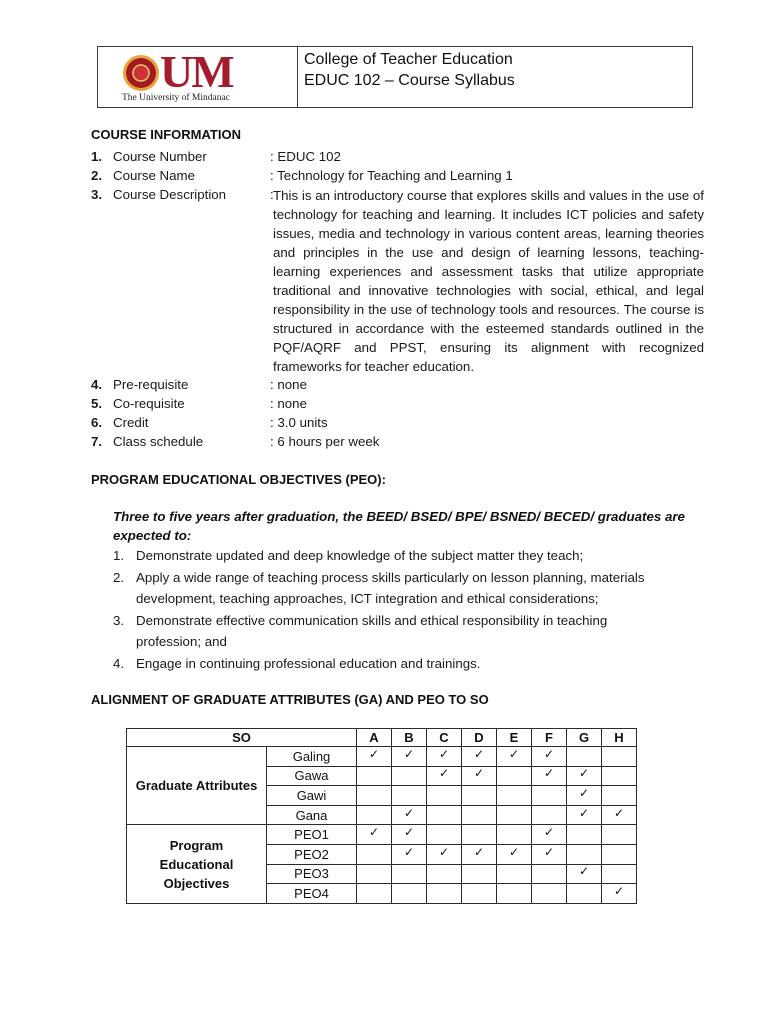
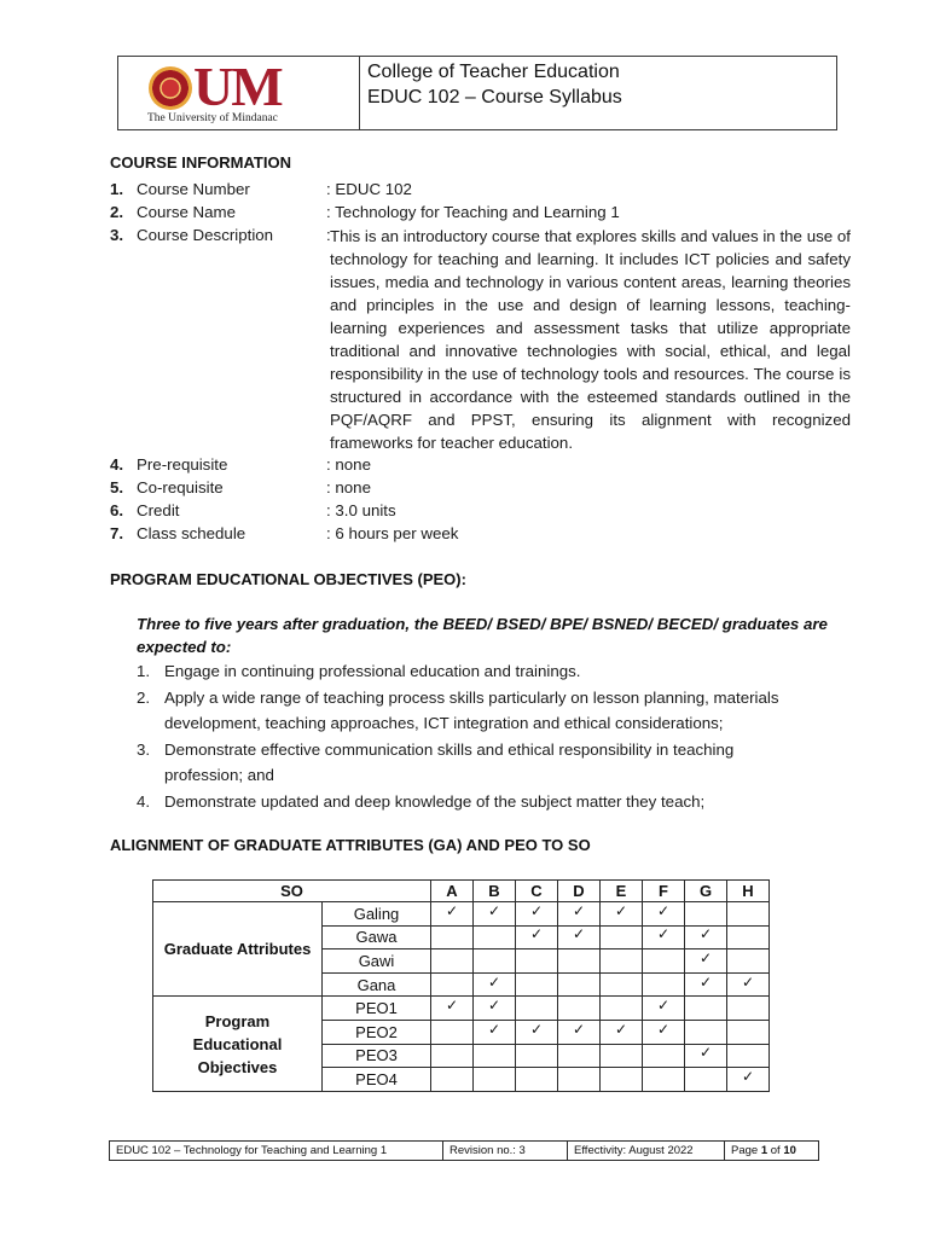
  UM
  The University of Mindanac
  College of Teacher Education
  EDUC 102 – Course Syllabus
  COURSE INFORMATION
  1.
  Course Number
  : EDUC 102
  2.
  Course Name
  : Technology for Teaching and Learning 1
  3.
  Course Description
  :
  This is an introductory course that explores skills and values in the use of technology for teaching and learning. It includes ICT policies and safety issues, media and technology in various content areas, learning theories and principles in the use and design of learning lessons, teaching-learning experiences and assessment tasks that utilize appropriate traditional and innovative technologies with social, ethical, and legal responsibility in the use of technology tools and resources. The course is structured in accordance with the esteemed standards outlined in the PQF/AQRF and PPST, ensuring its alignment with recognized frameworks for teacher education.
  4.
  Pre-requisite
  : none
  5.
  Co-requisite
  : none
  6.
  Credit
  : 3.0 units
  7.
  Class schedule
  : 6 hours per week
  PROGRAM EDUCATIONAL OBJECTIVES (PEO):
  Three to five years after graduation, the BEED/ BSED/ BPE/ BSNED/ BECED/ graduates are expected to:
  1.
- Demonstrate updated and deep knowledge of the subject matter they teach;
+ Engage in continuing professional education and trainings.
  2.
  Apply a wide range of teaching process skills particularly on lesson planning, materials development, teaching approaches, ICT integration and ethical considerations;
  3.
  Demonstrate effective communication skills and ethical responsibility in teaching profession; and
  4.
- Engage in continuing professional education and trainings.
+ Demonstrate updated and deep knowledge of the subject matter they teach;
  ALIGNMENT OF GRADUATE ATTRIBUTES (GA) AND PEO TO SO
  SO	A	B	C	D	E	F	G	H
  Graduate Attributes	Galing	✓	✓	✓	✓	✓	✓
  Gawa			✓	✓		✓	✓
  Gawi							✓
  Gana		✓					✓	✓
  Program Educational Objectives	PEO1	✓	✓				✓
  PEO2		✓	✓	✓	✓	✓
  PEO3							✓
  PEO4								✓
+ EDUC 102 – Technology for Teaching and Learning 1
+ Revision no.: 3
+ Effectivity: August 2022
+ Page 1 of 10
